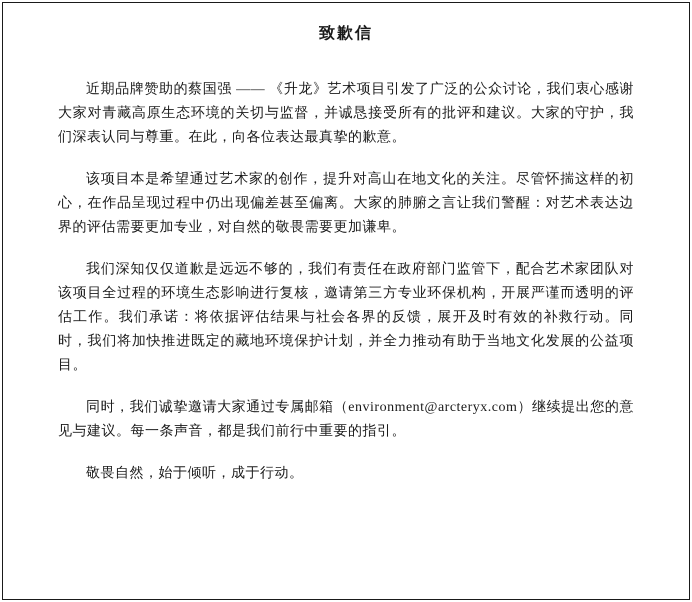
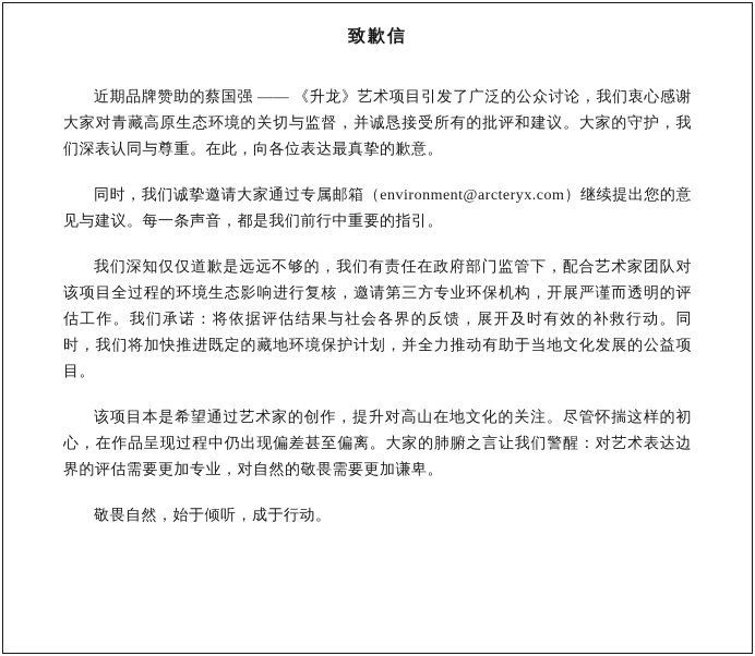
  致歉信
  近期品牌赞助的蔡国强 —— 《升龙》艺术项目引发了广泛的公众讨论，我们衷心感谢大家对青藏高原生态环境的关切与监督，并诚恳接受所有的批评和建议。大家的守护，我们深表认同与尊重。在此，向各位表达最真挚的歉意。
- 该项目本是希望通过艺术家的创作，提升对高山在地文化的关注。尽管怀揣这样的初心，在作品呈现过程中仍出现偏差甚至偏离。大家的肺腑之言让我们警醒：对艺术表达边界的评估需要更加专业，对自然的敬畏需要更加谦卑。
+ 同时，我们诚挚邀请大家通过专属邮箱（environment@arcteryx.com）继续提出您的意见与建议。每一条声音，都是我们前行中重要的指引。
  我们深知仅仅道歉是远远不够的，我们有责任在政府部门监管下，配合艺术家团队对该项目全过程的环境生态影响进行复核，邀请第三方专业环保机构，开展严谨而透明的评估工作。我们承诺：将依据评估结果与社会各界的反馈，展开及时有效的补救行动。同时，我们将加快推进既定的藏地环境保护计划，并全力推动有助于当地文化发展的公益项目。
- 同时，我们诚挚邀请大家通过专属邮箱（environment@arcteryx.com）继续提出您的意见与建议。每一条声音，都是我们前行中重要的指引。
+ 该项目本是希望通过艺术家的创作，提升对高山在地文化的关注。尽管怀揣这样的初心，在作品呈现过程中仍出现偏差甚至偏离。大家的肺腑之言让我们警醒：对艺术表达边界的评估需要更加专业，对自然的敬畏需要更加谦卑。
  敬畏自然，始于倾听，成于行动。
